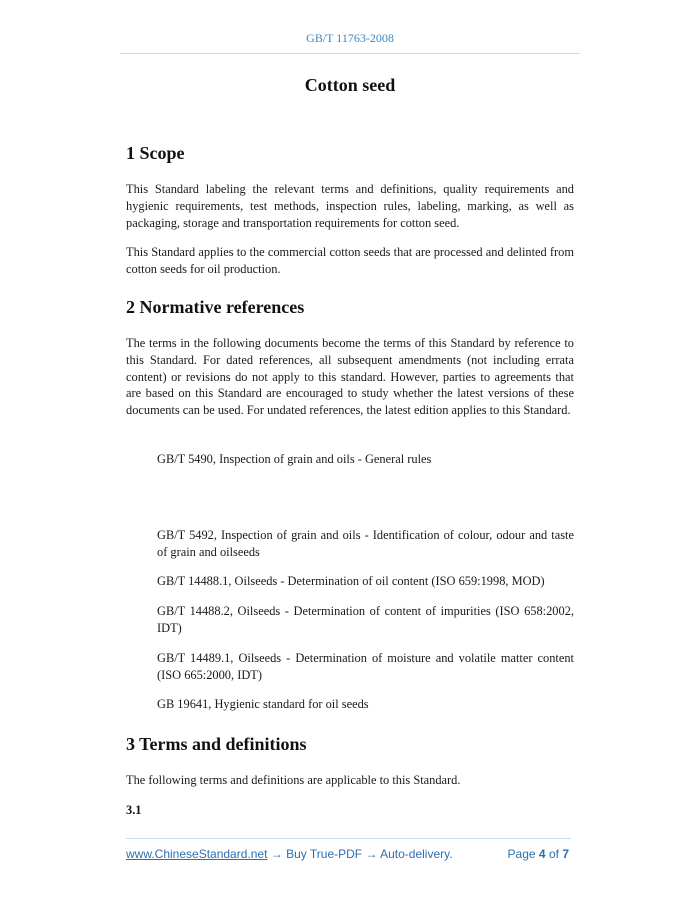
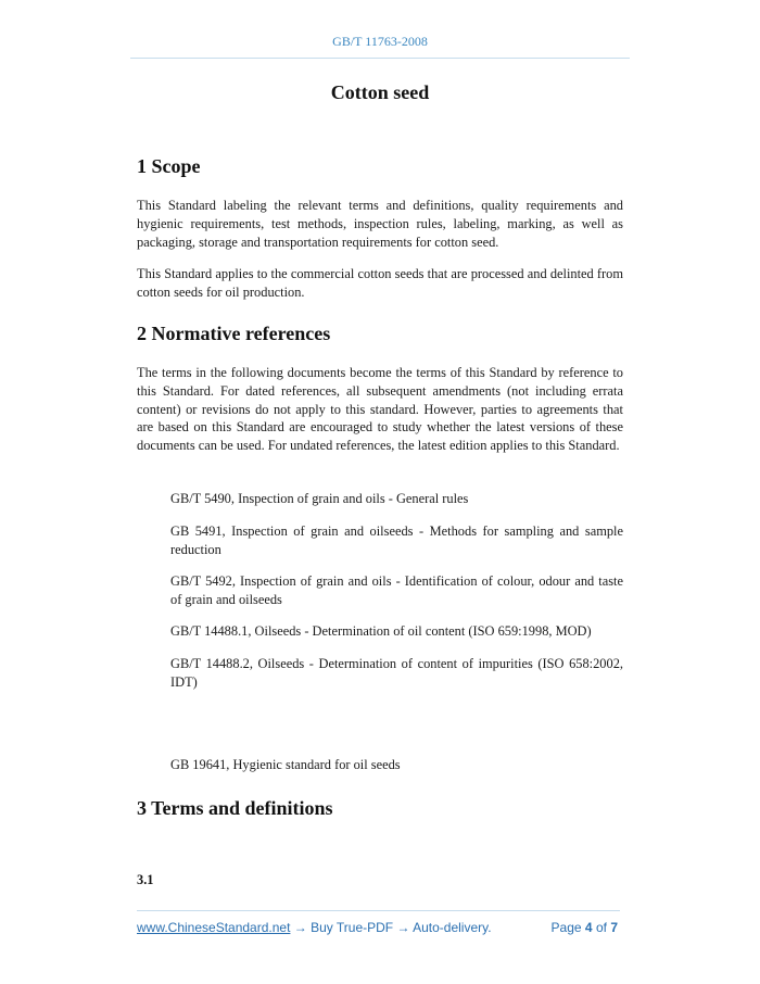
  GB/T 11763-2008
  Cotton seed
  1 Scope
  This Standard labeling the relevant terms and definitions, quality requirements and hygienic requirements, test methods, inspection rules, labeling, marking, as well as packaging, storage and transportation requirements for cotton seed.
  This Standard applies to the commercial cotton seeds that are processed and delinted from cotton seeds for oil production.
  2 Normative references
  The terms in the following documents become the terms of this Standard by reference to this Standard. For dated references, all subsequent amendments (not including errata content) or revisions do not apply to this standard. However, parties to agreements that are based on this Standard are encouraged to study whether the latest versions of these documents can be used. For undated references, the latest edition applies to this Standard.
  GB/T 5490, Inspection of grain and oils - General rules
+ GB 5491, Inspection of grain and oilseeds - Methods for sampling and sample reduction
  GB/T 5492, Inspection of grain and oils - Identification of colour, odour and taste of grain and oilseeds
  GB/T 14488.1, Oilseeds - Determination of oil content (ISO 659:1998, MOD)
  GB/T 14488.2, Oilseeds - Determination of content of impurities (ISO 658:2002, IDT)
- GB/T 14489.1, Oilseeds - Determination of moisture and volatile matter content (ISO 665:2000, IDT)
  GB 19641, Hygienic standard for oil seeds
  3 Terms and definitions
- The following terms and definitions are applicable to this Standard.
  3.1
  www.ChineseStandard.net → Buy True-PDF → Auto-delivery.
  Page 4 of 7
